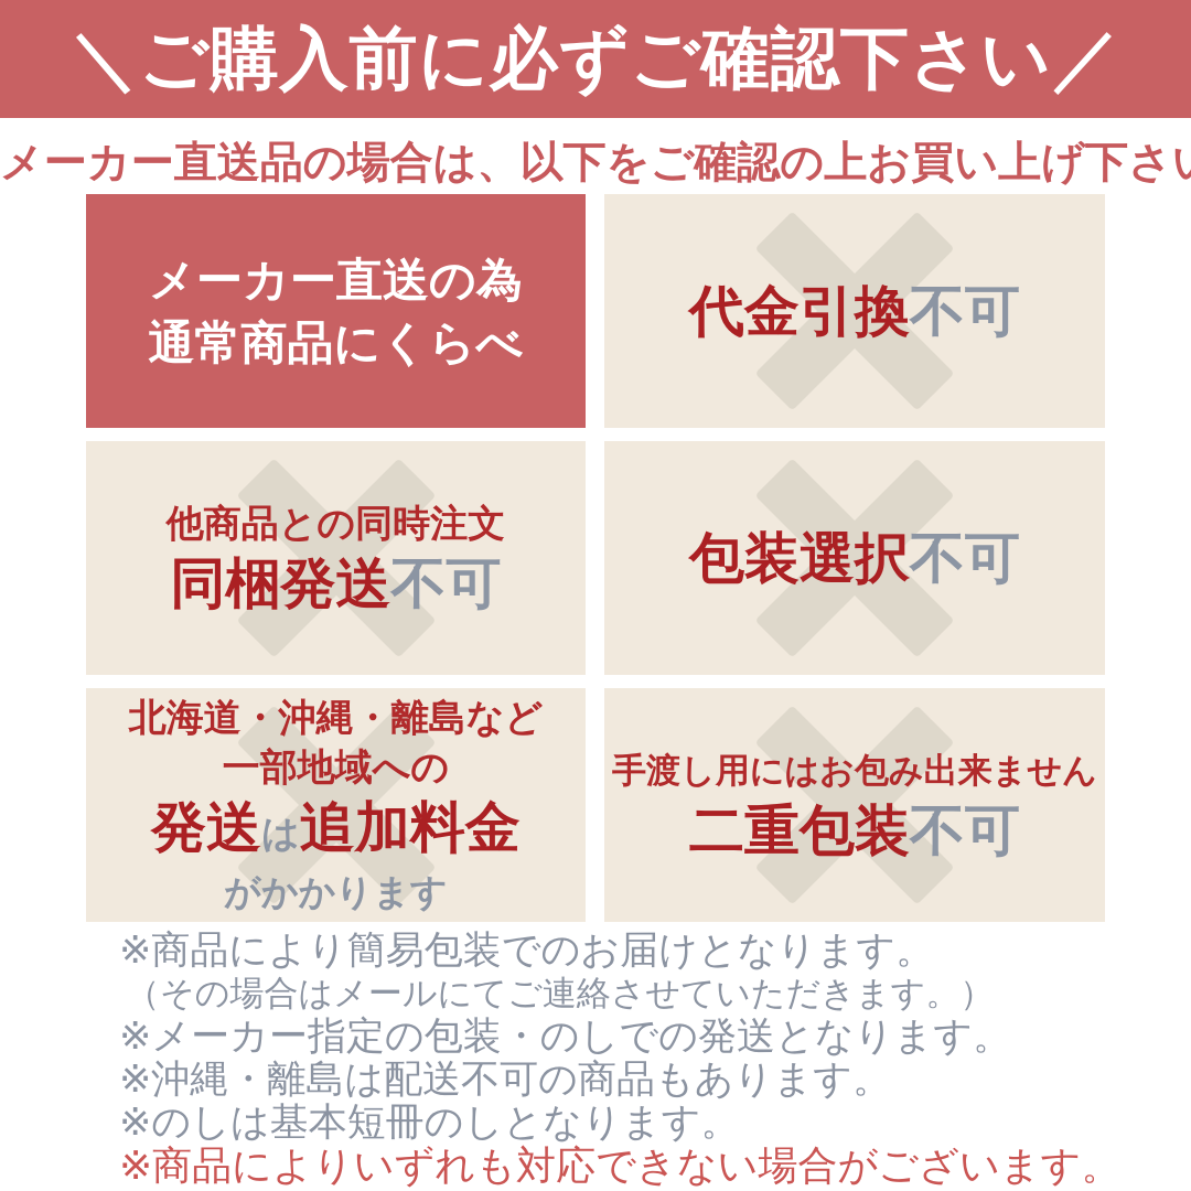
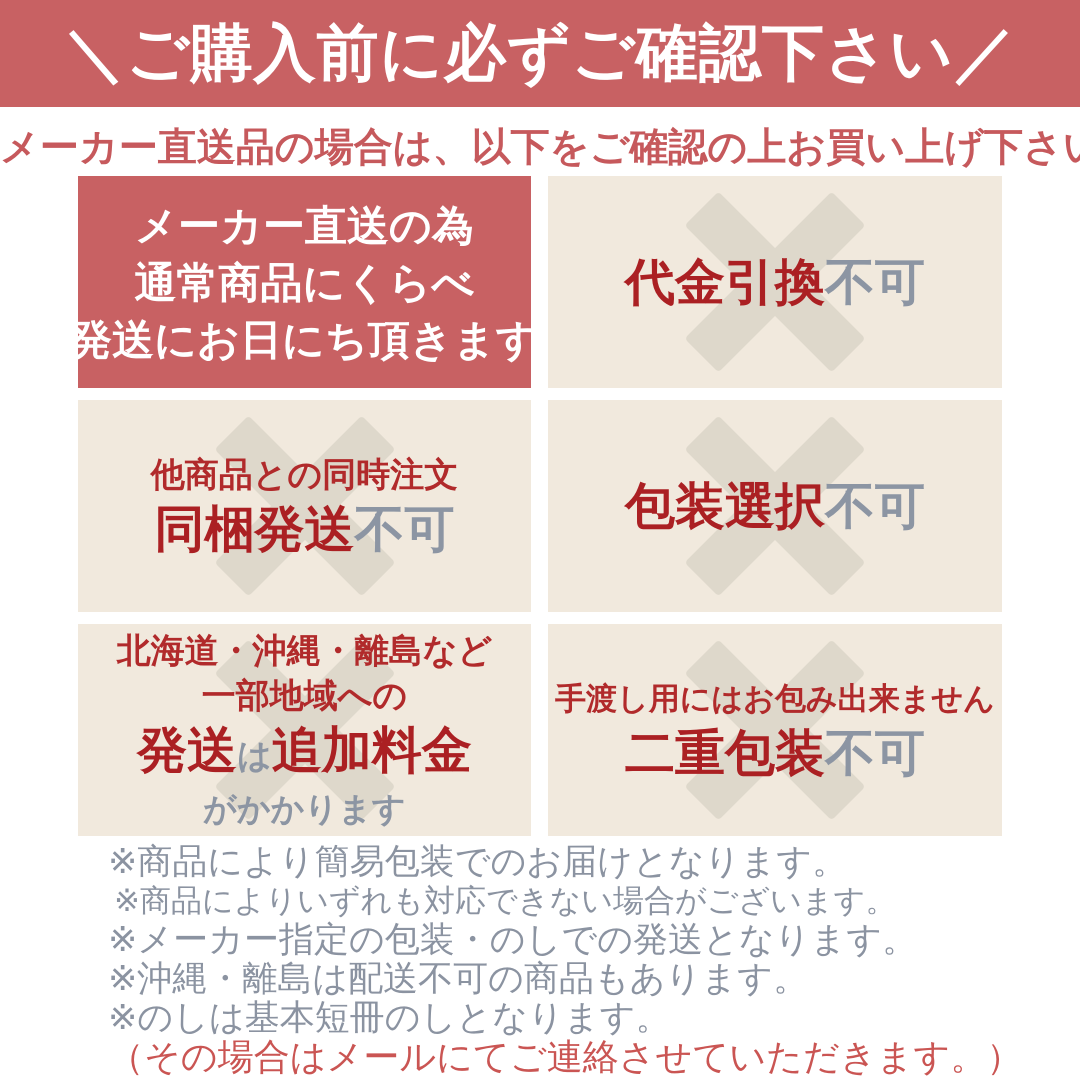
  ＼ご購入前に必ずご確認下さい／
  メーカー直送品の場合は、以下をご確認の上お買い上げ下さ
  メーカー直送の為
  通常商品にくらべ
+ 発送にお日にち頂きます
  代金引換不可
  他商品との同時注文
  同梱発送不可
  包装選択不可
  北海道・沖縄・離島など
  一部地域への
  発送は追加料金
  がかかります
  手渡し用にはお包み出来ません
  二重包装不可
  ※商品により簡易包装でのお届けとなります。
- （その場合はメールにてご連絡させていただきます。）
+ ※商品によりいずれも対応できない場合がございます。
  ※メーカー指定の包装・のしでの発送となります。
  ※沖縄・離島は配送不可の商品もあります。
  ※のしは基本短冊のしとなります。
- ※商品によりいずれも対応できない場合がございます。
+ （その場合はメールにてご連絡させていただきます。）
